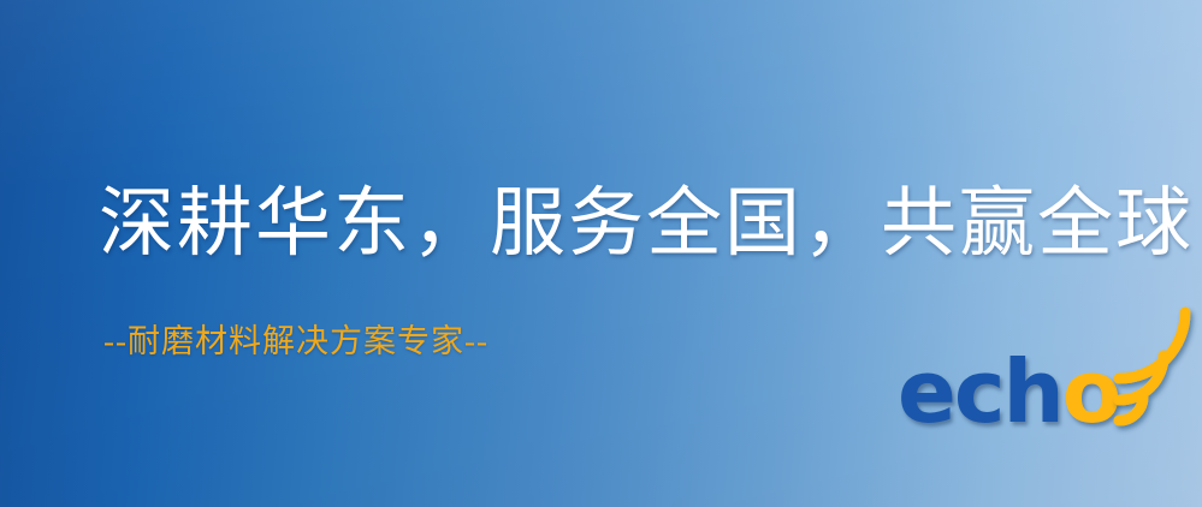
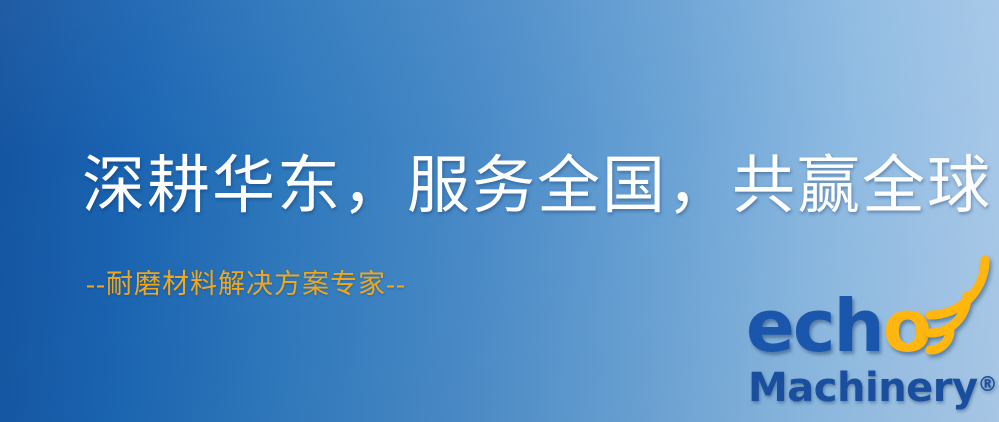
  深耕华东，服务全国，共赢全球
  --耐磨材料解决方案专家--
  echo
+ Machinery®
